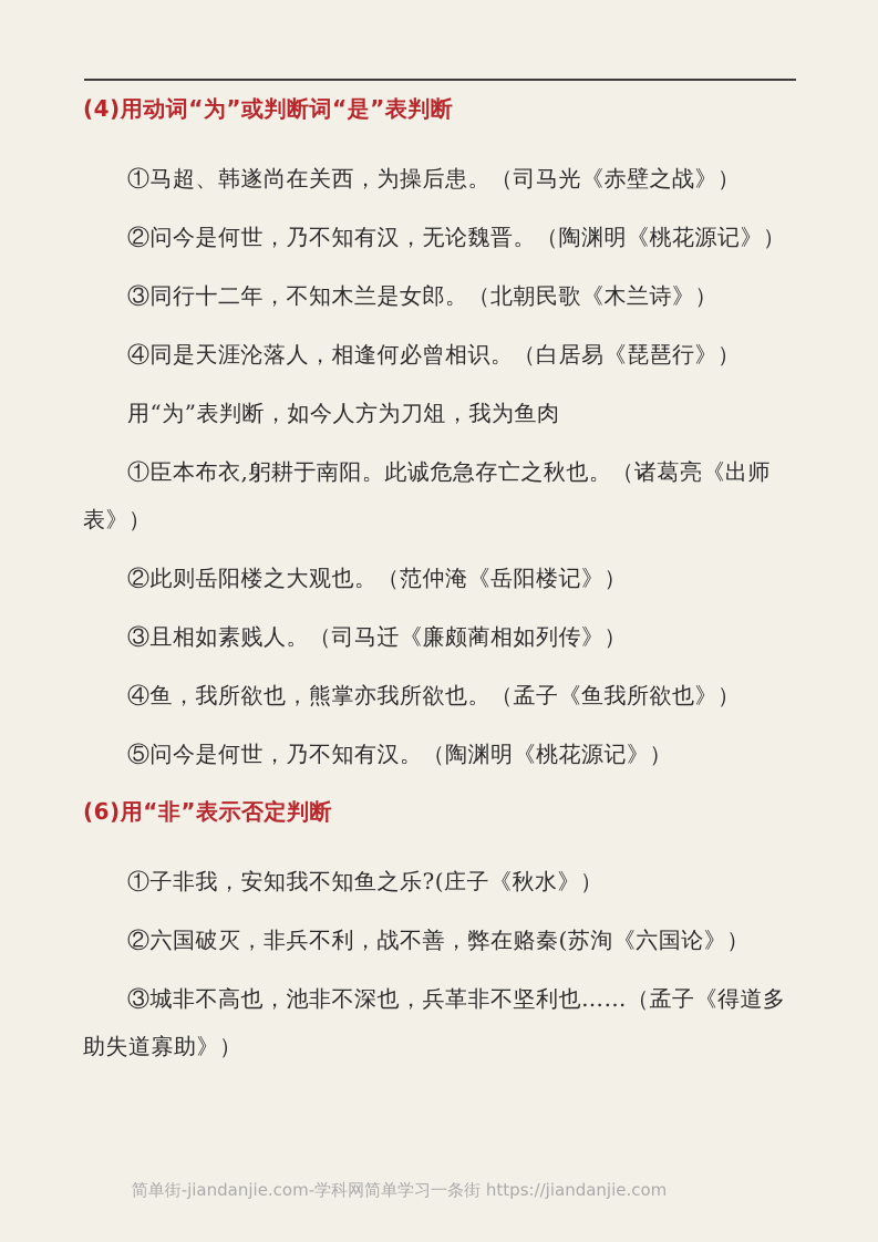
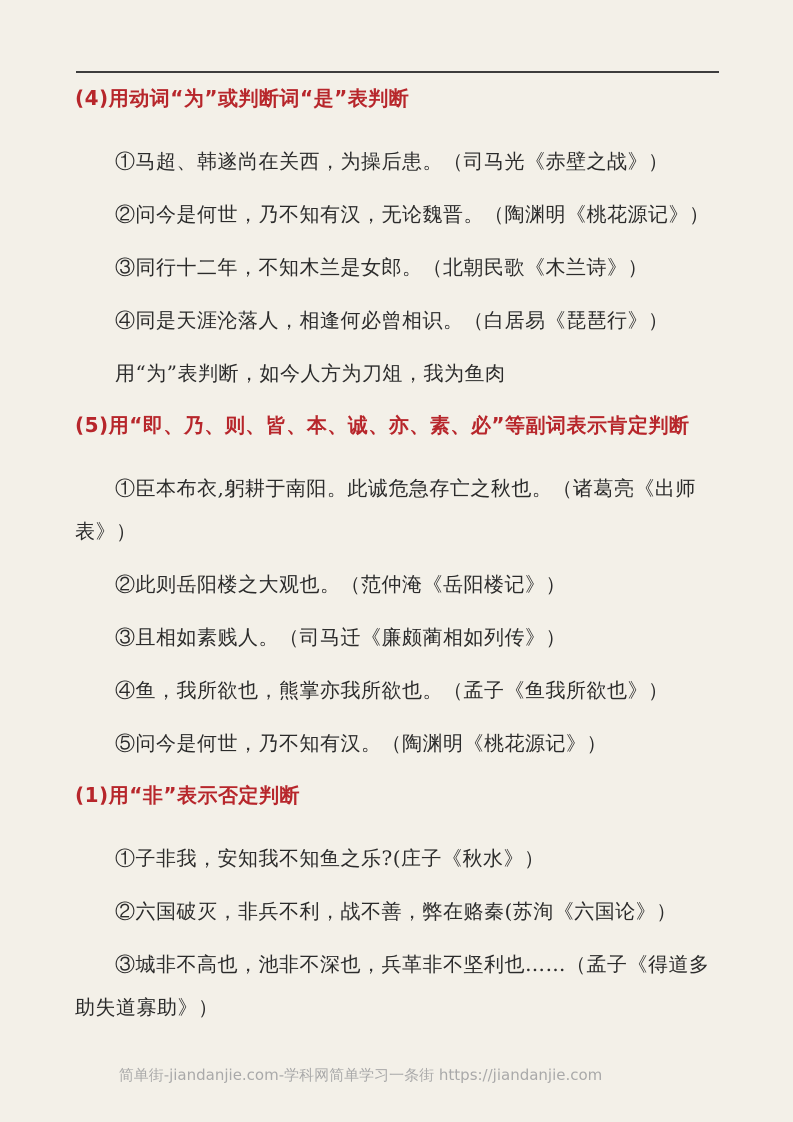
  (4)用动词“为”或判断词“是”表判断
  ①马超、韩遂尚在关西，为操后患。（司马光《赤壁之战》）
  ②问今是何世，乃不知有汉，无论魏晋。（陶渊明《桃花源记》）
  ③同行十二年，不知木兰是女郎。（北朝民歌《木兰诗》）
  ④同是天涯沦落人，相逢何必曾相识。（白居易《琵琶行》）
  用“为”表判断，如今人方为刀俎，我为鱼肉
+ (5)用“即、乃、则、皆、本、诚、亦、素、必”等副词表示肯定判断
  ①臣本布衣,躬耕于南阳。此诚危急存亡之秋也。（诸葛亮《出师表》）
  ②此则岳阳楼之大观也。（范仲淹《岳阳楼记》）
  ③且相如素贱人。（司马迁《廉颇蔺相如列传》）
  ④鱼，我所欲也，熊掌亦我所欲也。（孟子《鱼我所欲也》）
  ⑤问今是何世，乃不知有汉。（陶渊明《桃花源记》）
- (6)用“非”表示否定判断
+ (1)用“非”表示否定判断
  ①子非我，安知我不知鱼之乐?(庄子《秋水》）
  ②六国破灭，非兵不利，战不善，弊在赂秦(苏洵《六国论》）
  ③城非不高也，池非不深也，兵革非不坚利也……（孟子《得道多助失道寡助》）
  简单街-jiandanjie.com-学科网简单学习一条街 https://jiandanjie.com
